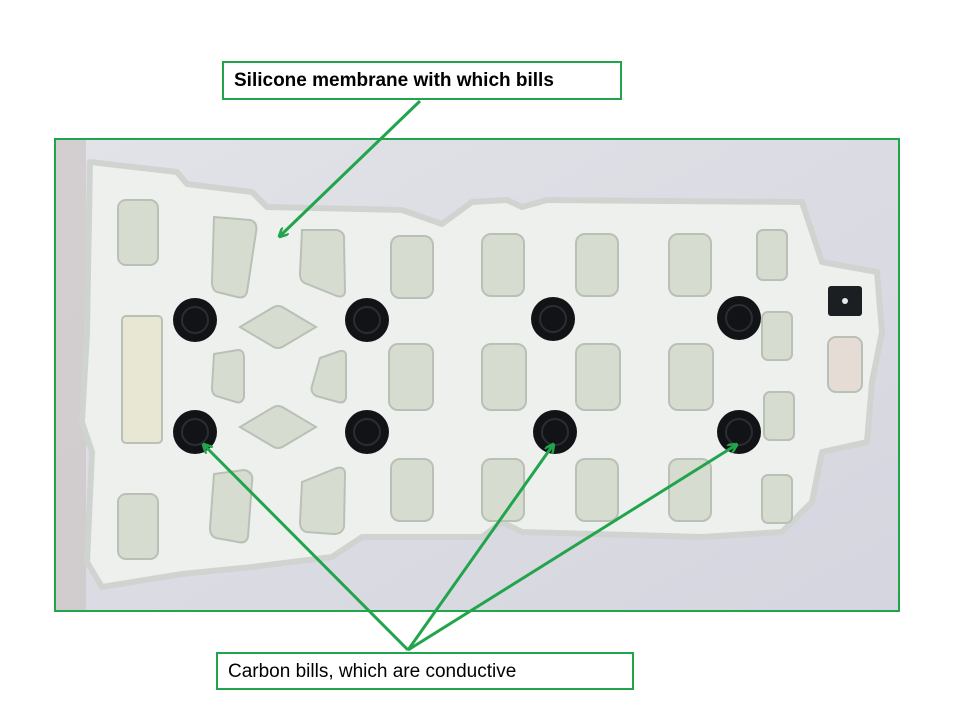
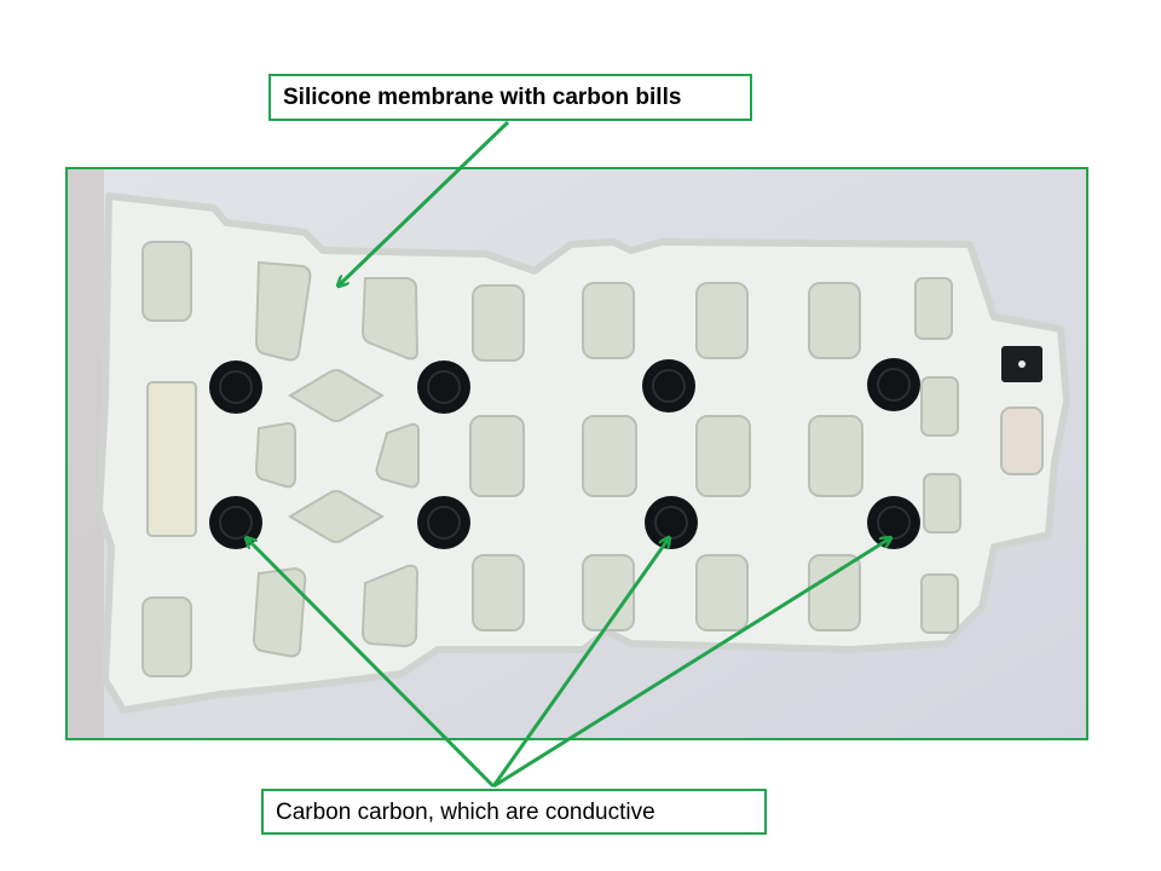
- Silicone membrane with which bills
+ Silicone membrane with carbon bills
- Carbon bills, which are conductive
+ Carbon carbon, which are conductive
